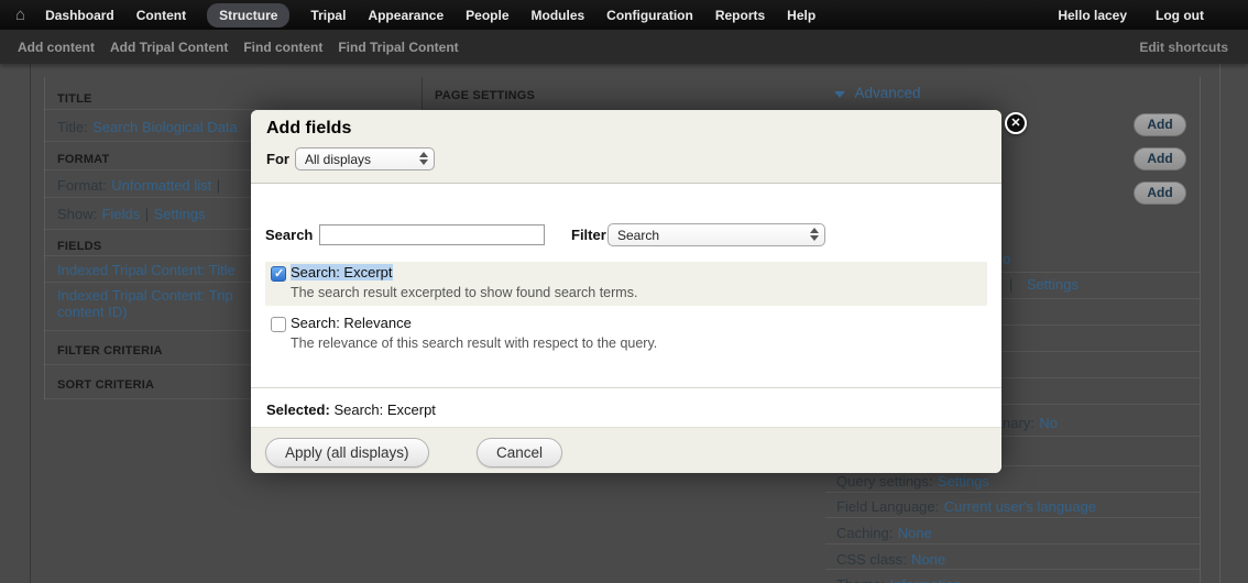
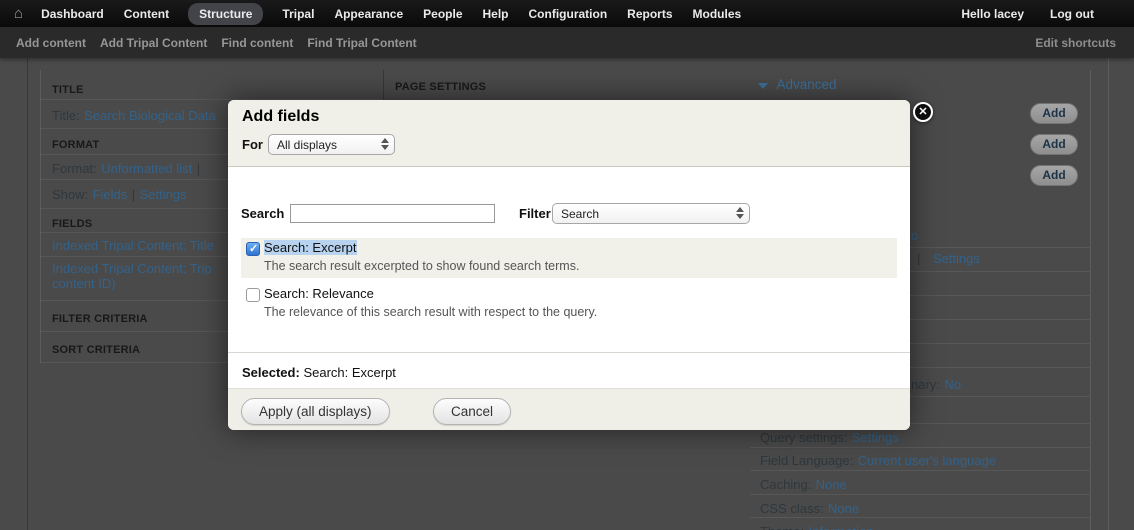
  ⌂
  Dashboard
  Content
  Structure
  Tripal
  Appearance
  People
- Modules
+ Help
  Configuration
  Reports
- Help
+ Modules
  Hello lacey
  Log out
  Add content
  Add Tripal Content
  Find content
  Find Tripal Content
  Edit shortcuts
  TITLE
  Title: Search Biological Data
  FORMAT
  Format: Unformatted list |
  Show: Fields | Settings
  FIELDS
  Indexed Tripal Content: Title
  Indexed Tripal Content: Trip
  content ID)
  FILTER CRITERIA
  SORT CRITERIA
  PAGE SETTINGS
  Advanced
  Add
  Add
  Add
  o
  Settings
  nary: No
  Query settings: Settings
  Field Language: Current user's language
  Caching: None
  CSS class: None
  Add fields
  For
  All displays
  Search
  Filter
  Search
  Search: Excerpt
  The search result excerpted to show found search terms.
  Search: Relevance
  The relevance of this search result with respect to the query.
  Selected: Search: Excerpt
  Apply (all displays)
  Cancel
  ✕
